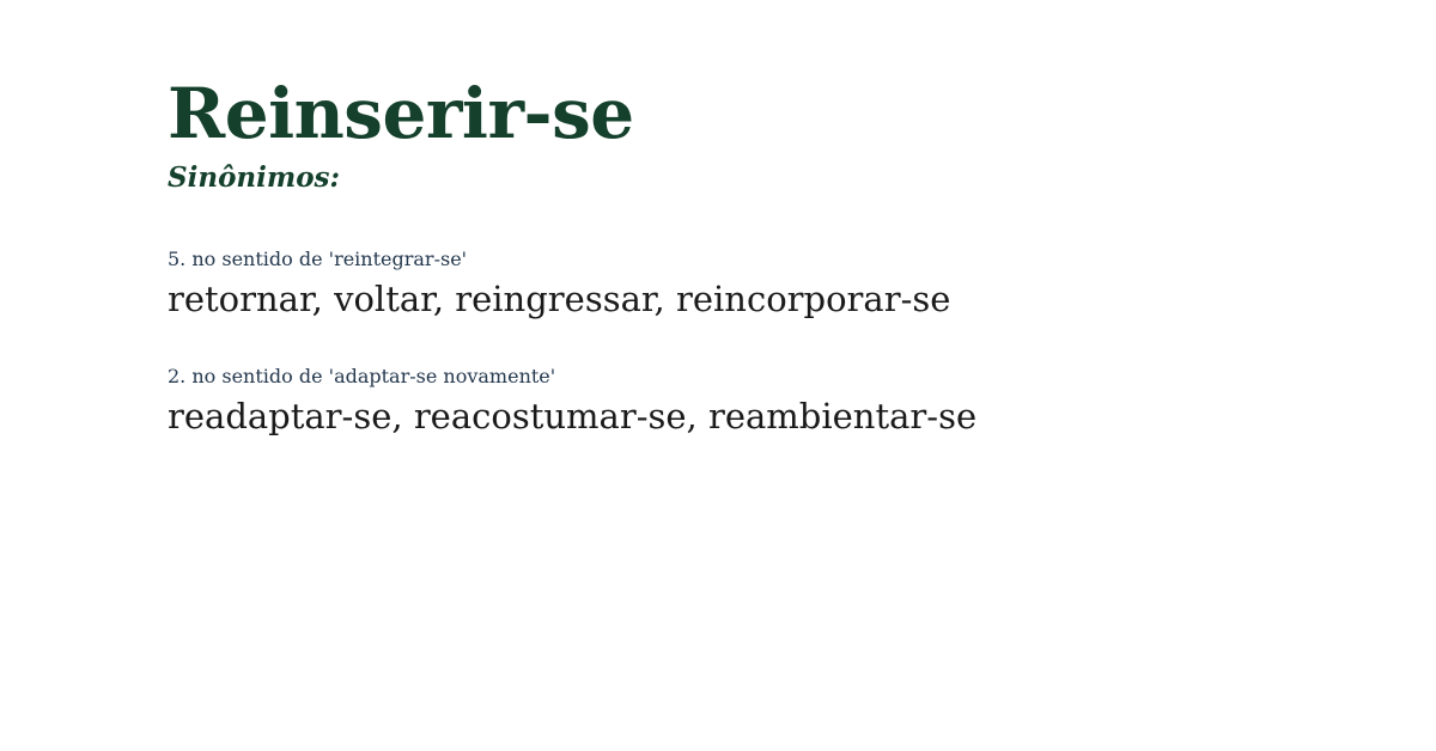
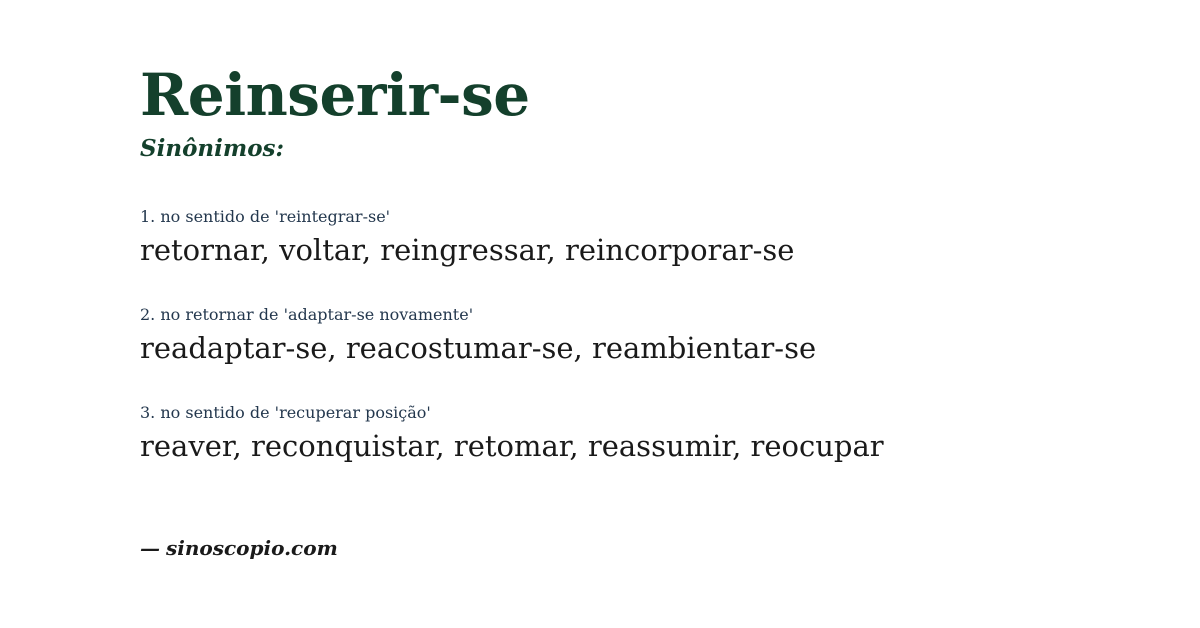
  Reinserir-se
  Sinônimos:
- 5. no sentido de 'reintegrar-se'
+ 1. no sentido de 'reintegrar-se'
  retornar, voltar, reingressar, reincorporar-se
- 2. no sentido de 'adaptar-se novamente'
+ 2. no retornar de 'adaptar-se novamente'
  readaptar-se, reacostumar-se, reambientar-se
+ 3. no sentido de 'recuperar posição'
+ reaver, reconquistar, retomar, reassumir, reocupar
+ — sinoscopio.com
